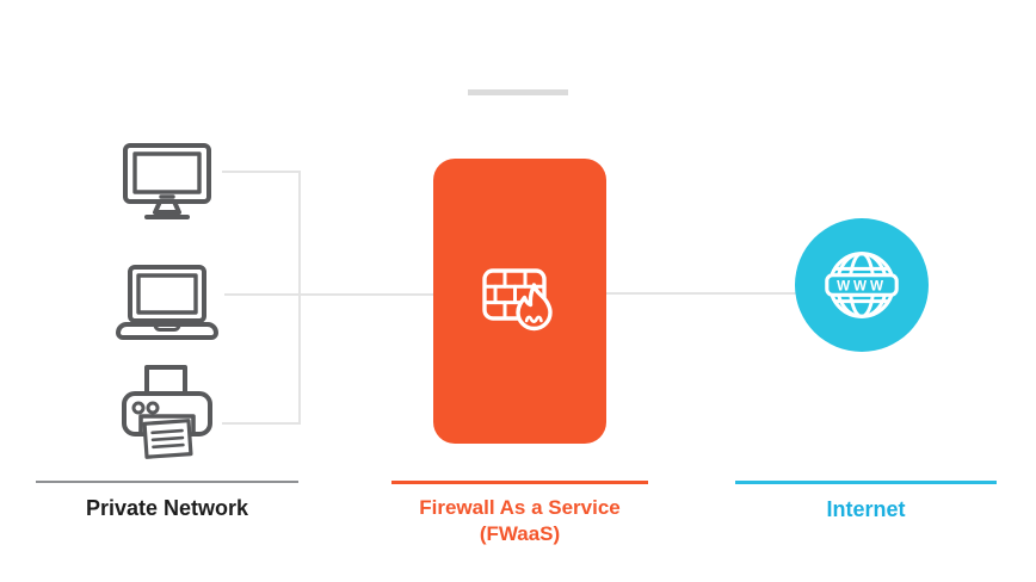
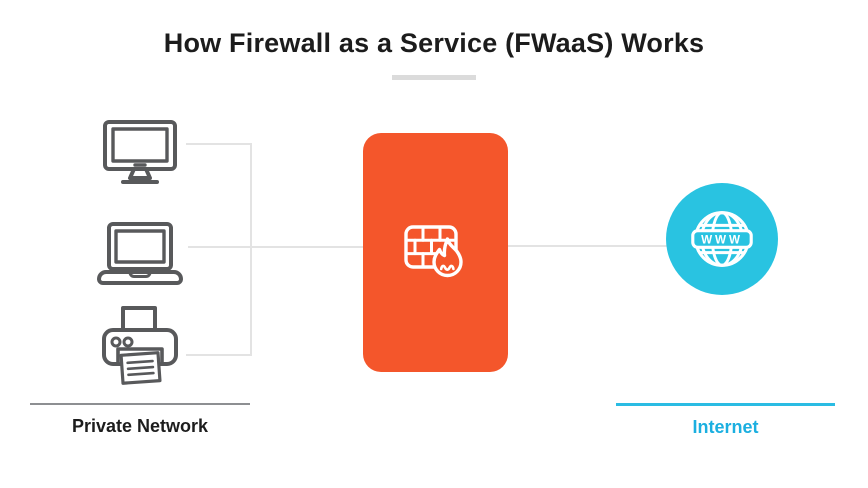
+ How Firewall as a Service (FWaaS) Works
  WWW
  Private Network
- Firewall As a Service
- (FWaaS)
  Internet
